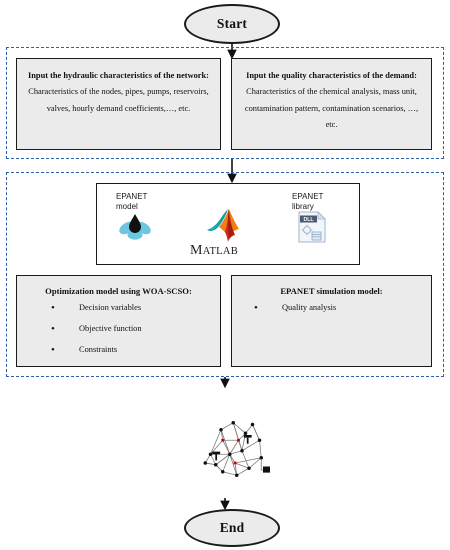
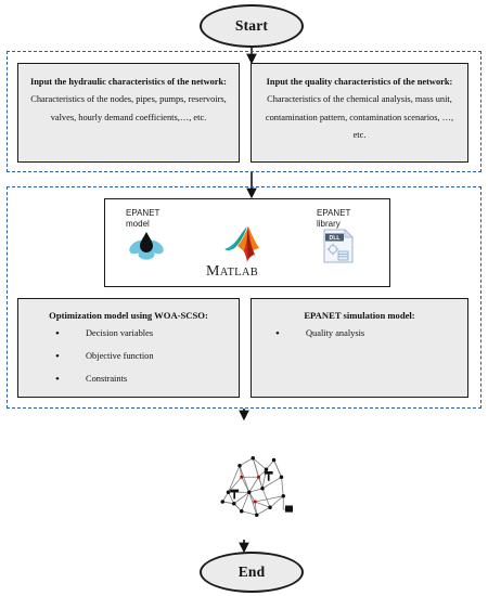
  Start
  Input the hydraulic characteristics of the network: Characteristics of the nodes, pipes, pumps, reservoirs, valves, hourly demand coefficients,…, etc.
- Input the quality characteristics of the demand: Characteristics of the chemical analysis, mass unit, contamination pattern, contamination scenarios, …, etc.
+ Input the quality characteristics of the network: Characteristics of the chemical analysis, mass unit, contamination pattern, contamination scenarios, …, etc.
  EPANET
  model
  EPANET
  library
  MATLAB
  Optimization model using WOA-SCSO:
  Decision variables
  Objective function
  Constraints
  EPANET simulation model:
  Quality analysis
  End
